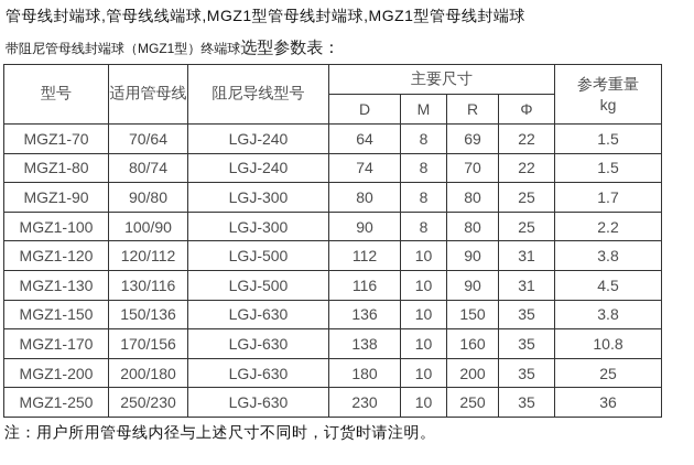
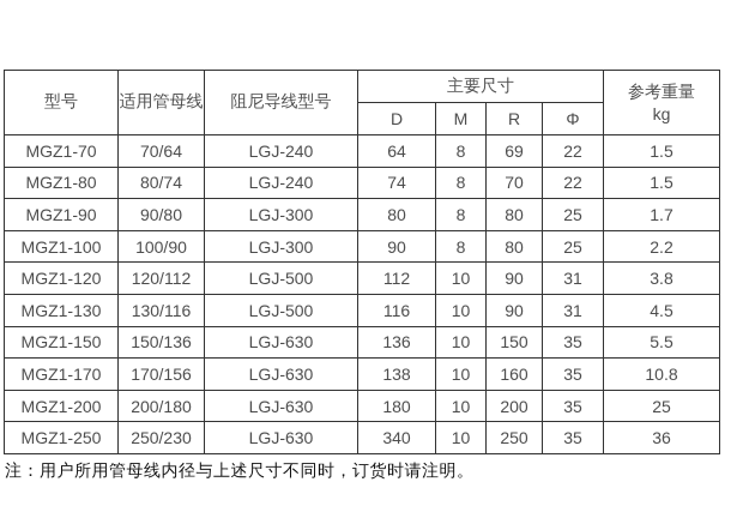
- 管母线封端球,管母线线端球,MGZ1型管母线封端球,MGZ1型管母线封端球
- 带阻尼管母线封端球（MGZ1型）终端球选型参数表：
  型号	适用管母线	阻尼导线型号	主要尺寸	参考重量 kg
  D	M	R	Φ
  MGZ1-70	70/64	LGJ-240	64	8	69	22	1.5
  MGZ1-80	80/74	LGJ-240	74	8	70	22	1.5
  MGZ1-90	90/80	LGJ-300	80	8	80	25	1.7
  MGZ1-100	100/90	LGJ-300	90	8	80	25	2.2
  MGZ1-120	120/112	LGJ-500	112	10	90	31	3.8
  MGZ1-130	130/116	LGJ-500	116	10	90	31	4.5
- MGZ1-150	150/136	LGJ-630	136	10	150	35	3.8
+ MGZ1-150	150/136	LGJ-630	136	10	150	35	5.5
  MGZ1-170	170/156	LGJ-630	138	10	160	35	10.8
  MGZ1-200	200/180	LGJ-630	180	10	200	35	25
- MGZ1-250	250/230	LGJ-630	230	10	250	35	36
+ MGZ1-250	250/230	LGJ-630	340	10	250	35	36
  注：用户所用管母线内径与上述尺寸不同时，订货时请注明。
